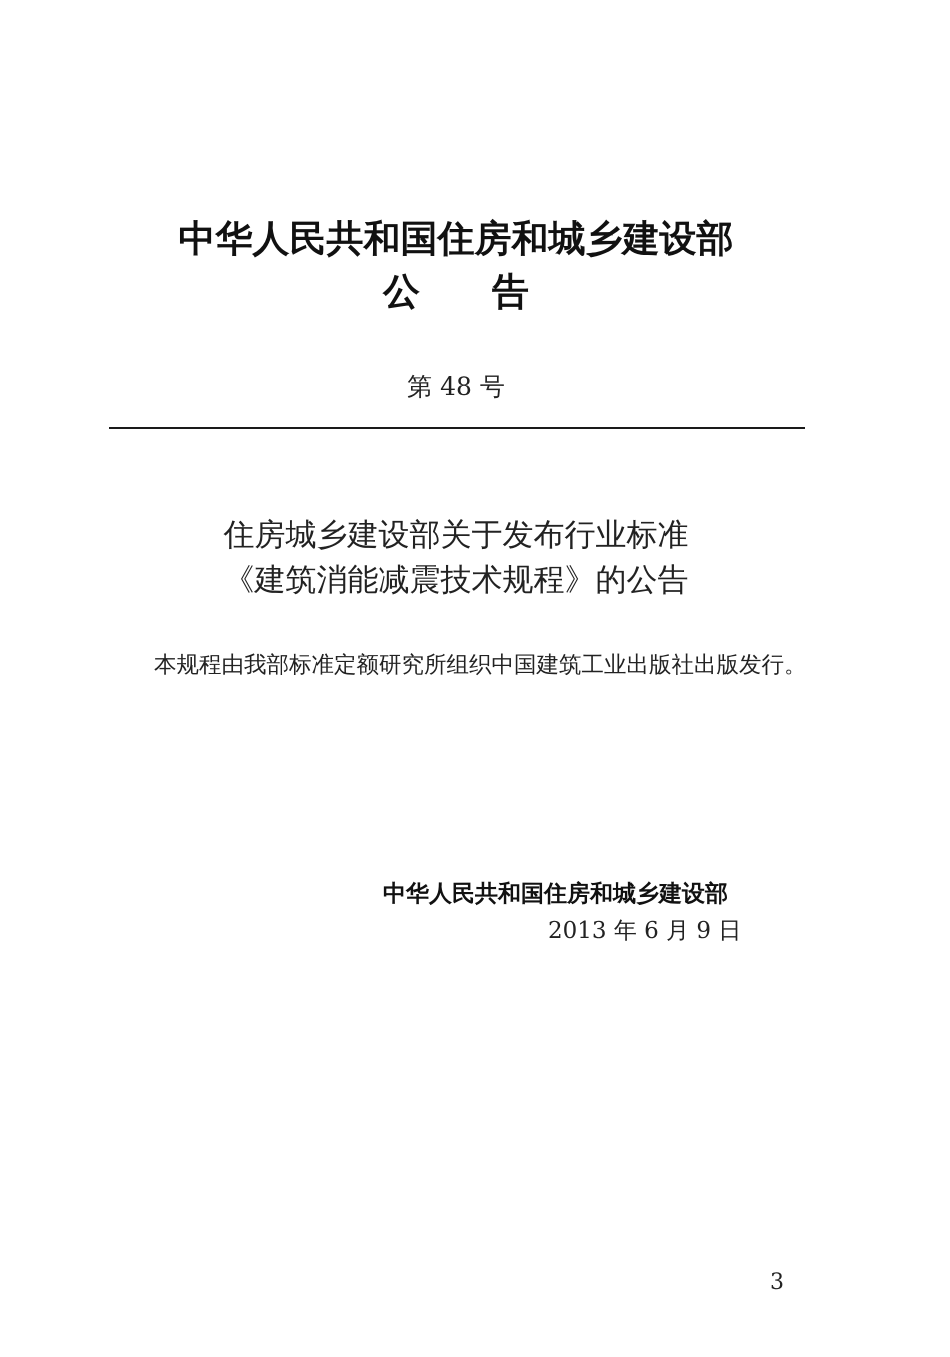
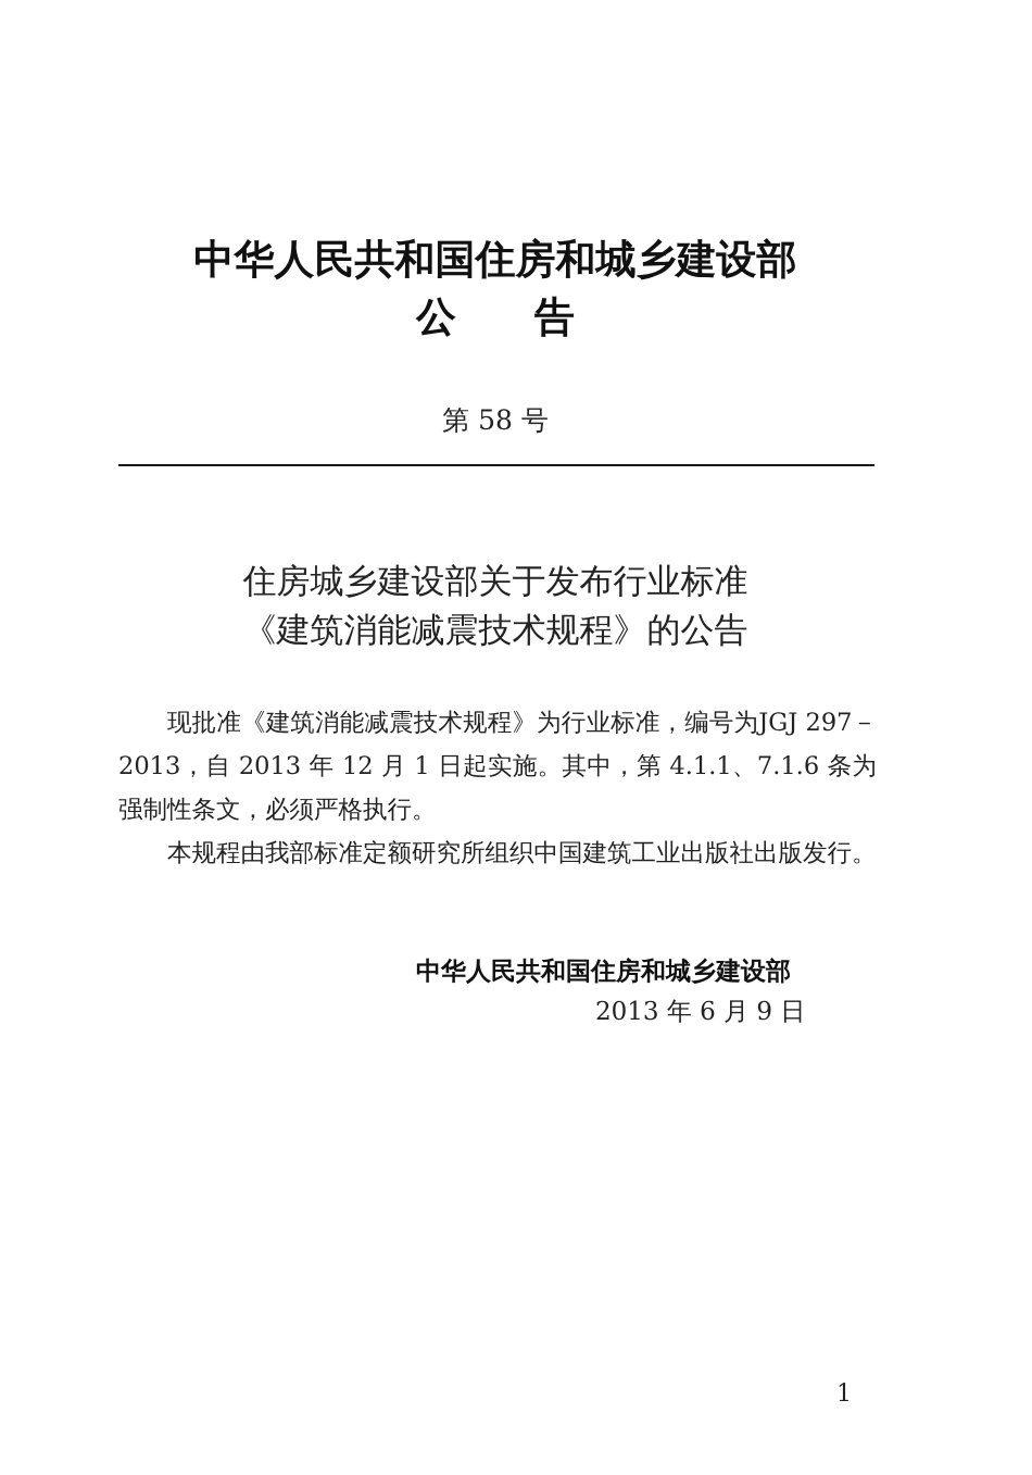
  中华人民共和国住房和城乡建设部
  公 告
- 第 48 号
+ 第 58 号
  住房城乡建设部关于发布行业标准
  《建筑消能减震技术规程》的公告
+ 现批准《建筑消能减震技术规程》为行业标准，编号为JGJ 297－2013，自 2013 年 12 月 1 日起实施。其中，第 4.1.1、7.1.6 条为强制性条文，必须严格执行。
  本规程由我部标准定额研究所组织中国建筑工业出版社出版发行。
  中华人民共和国住房和城乡建设部
  2013 年 6 月 9 日
- 3
+ 1
